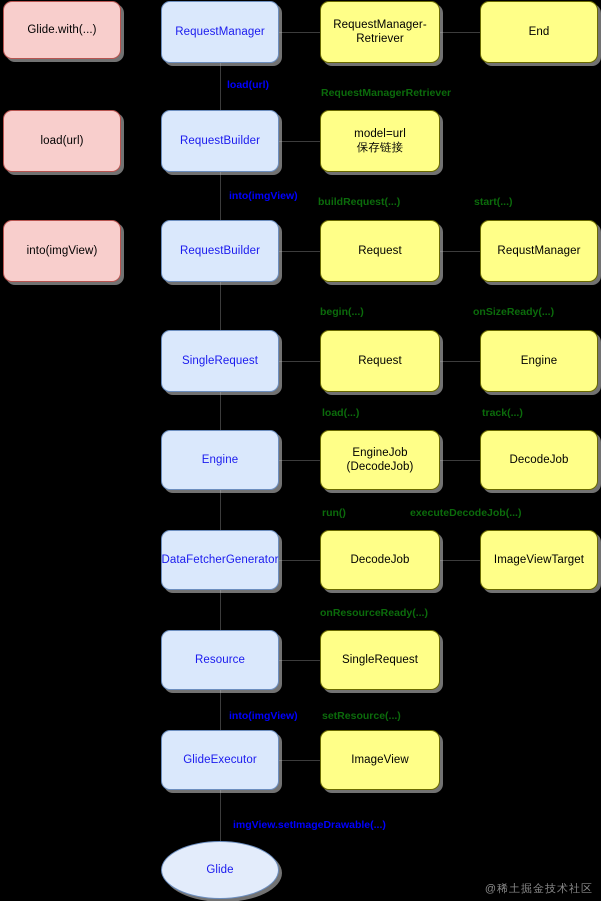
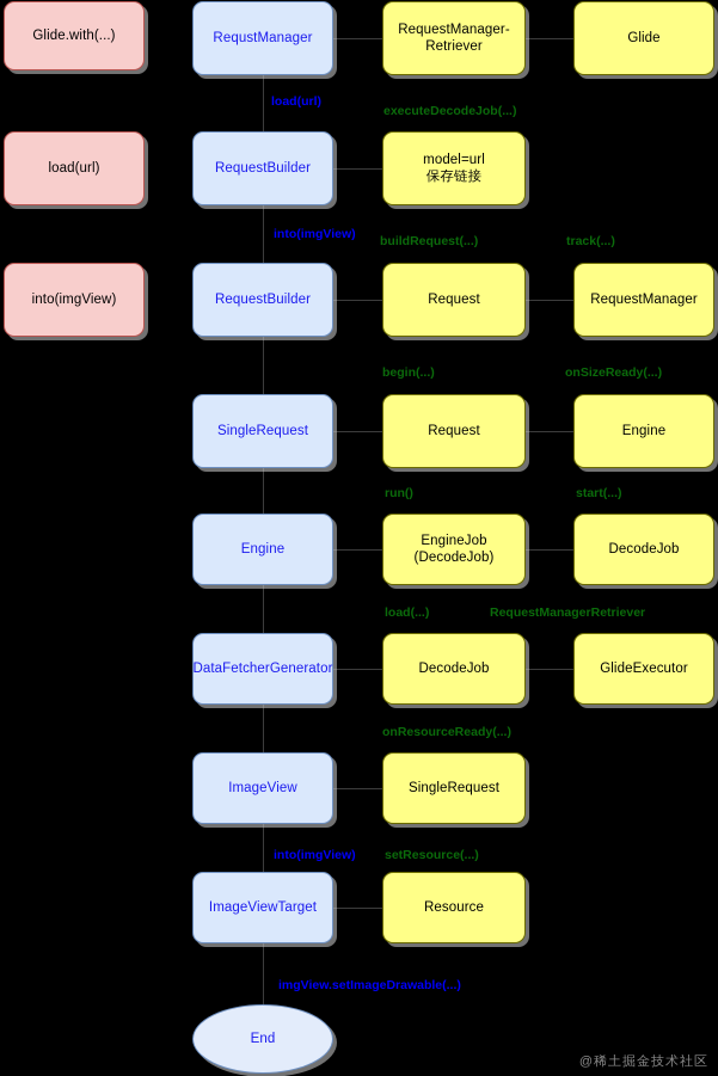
  Glide.with(...)
- RequestManager
+ RequstManager
  RequestManager-
  Retriever
- End
+ Glide
  load(url)
  RequestBuilder
  model=url
  保存链接
  into(imgView)
  RequestBuilder
  Request
- RequstManager
+ RequestManager
  SingleRequest
  Request
  Engine
  Engine
  EngineJob
  (DecodeJob)
  DecodeJob
  DataFetcherGenerator
  DecodeJob
- ImageViewTarget
+ GlideExecutor
- Resource
+ ImageView
  SingleRequest
- GlideExecutor
+ ImageViewTarget
- ImageView
+ Resource
- Glide
+ End
  load(url)
- RequestManagerRetriever
+ executeDecodeJob(...)
  into(imgView)
  buildRequest(...)
- start(...)
+ track(...)
  begin(...)
  onSizeReady(...)
- load(...)
+ run()
- track(...)
+ start(...)
- run()
+ load(...)
- executeDecodeJob(...)
+ RequestManagerRetriever
  onResourceReady(...)
  into(imgView)
  setResource(...)
  imgView.setImageDrawable(...)
  @稀土掘金技术社区
